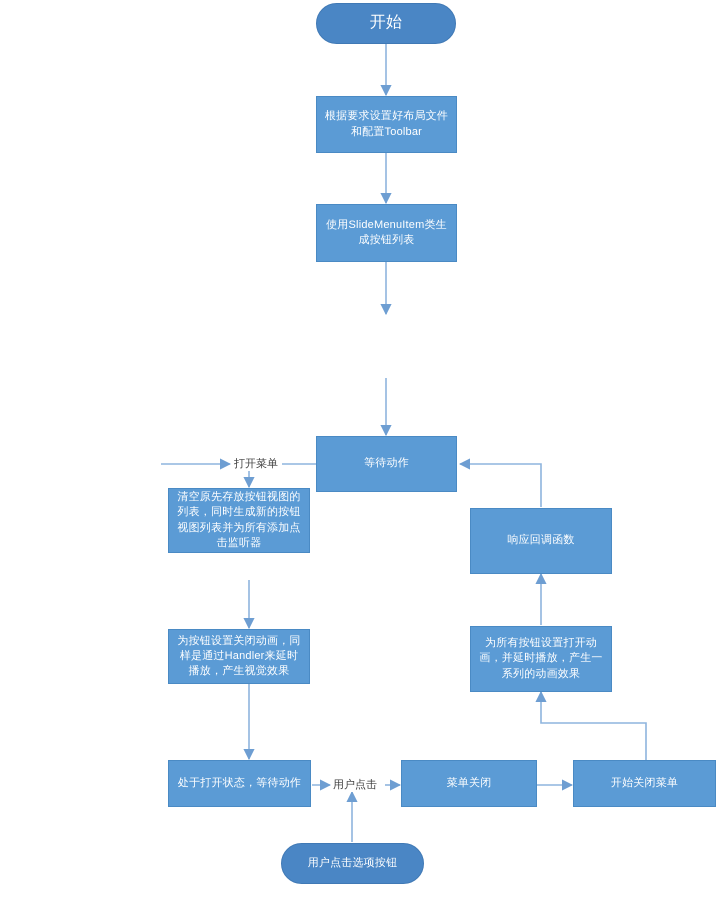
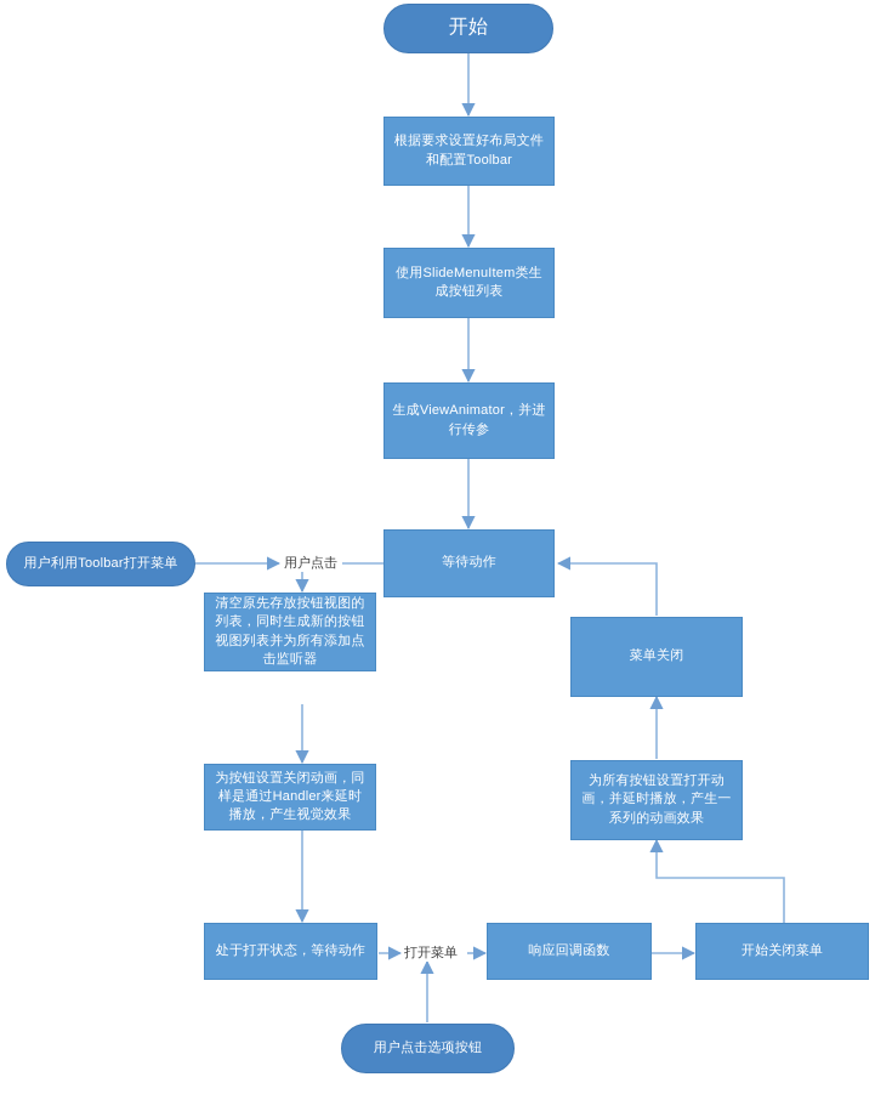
  开始
  根据要求设置好布局文件和配置Toolbar
  使用SlideMenuItem类生成按钮列表
+ 生成ViewAnimator，并进行传参
  等待动作
+ 用户利用Toolbar打开菜单
- 打开菜单
+ 用户点击
  清空原先存放按钮视图的列表，同时生成新的按钮视图列表并为所有添加点击监听器
  为按钮设置关闭动画，同样是通过Handler来延时播放，产生视觉效果
  处于打开状态，等待动作
- 用户点击
+ 打开菜单
  用户点击选项按钮
- 菜单关闭
+ 响应回调函数
  开始关闭菜单
  为所有按钮设置打开动画，并延时播放，产生一系列的动画效果
- 响应回调函数
+ 菜单关闭
